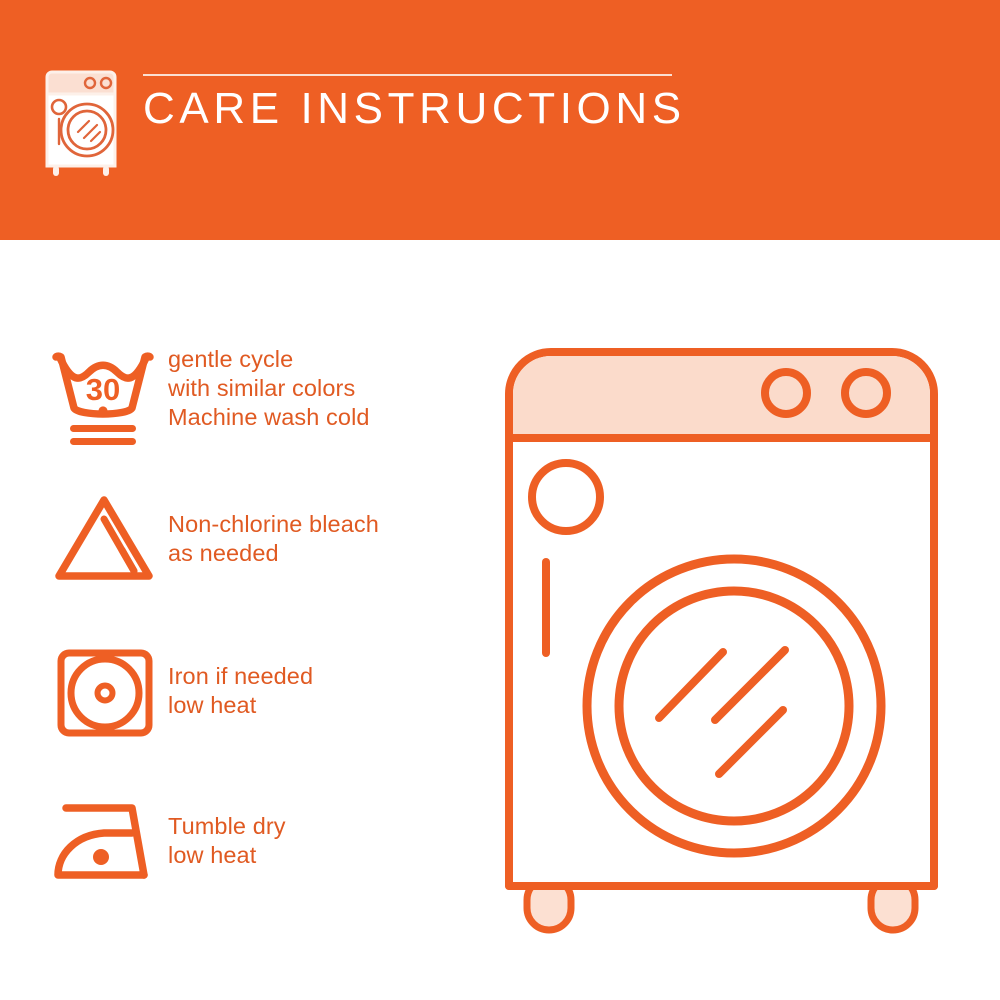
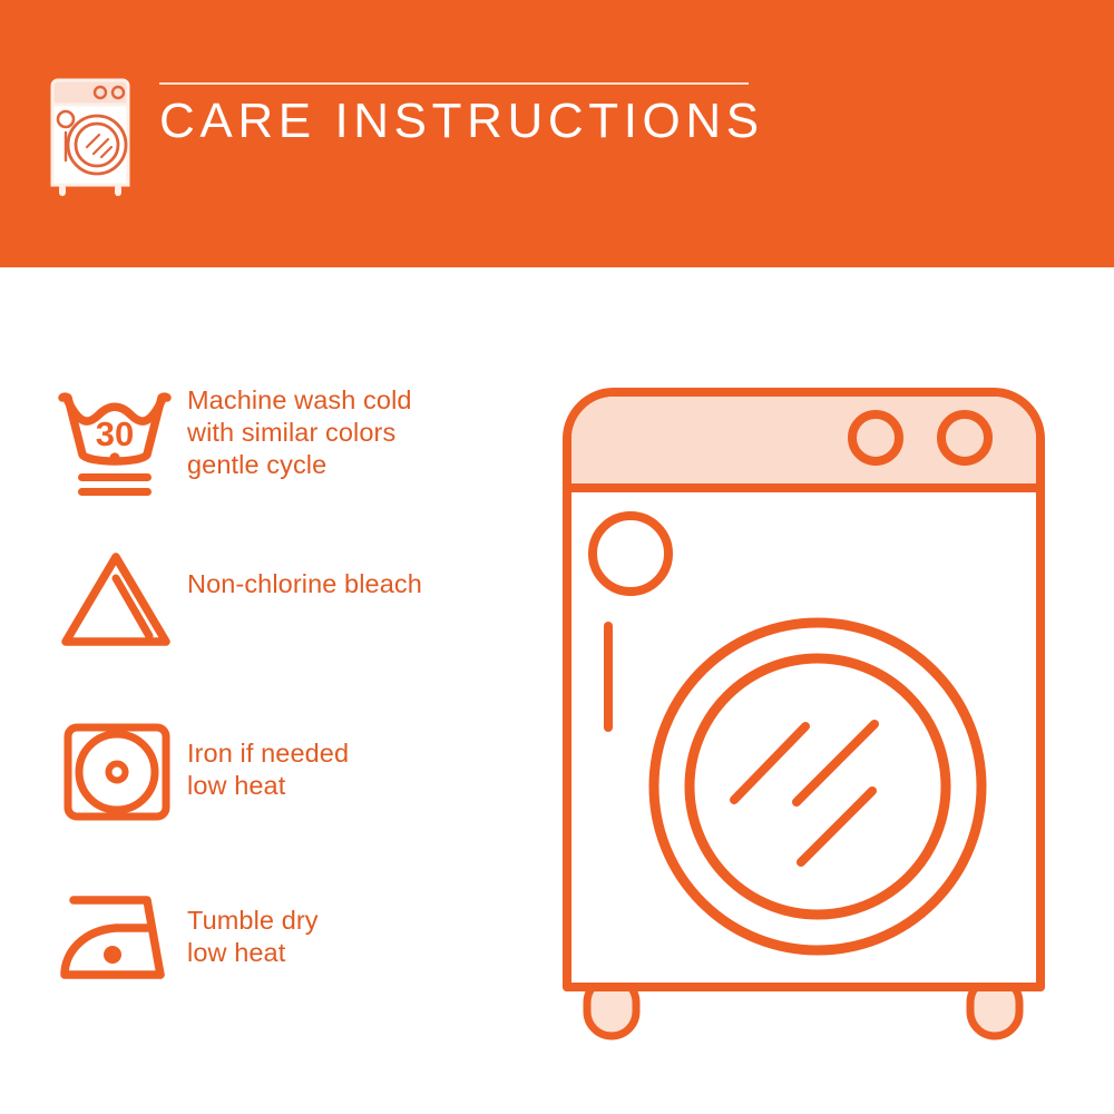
  CARE INSTRUCTIONS
  30
- gentle cycle
+ Machine wash cold
  with similar colors
- Machine wash cold
+ gentle cycle
  Non-chlorine bleach
- as needed
  Iron if needed
  low heat
  Tumble dry
  low heat
